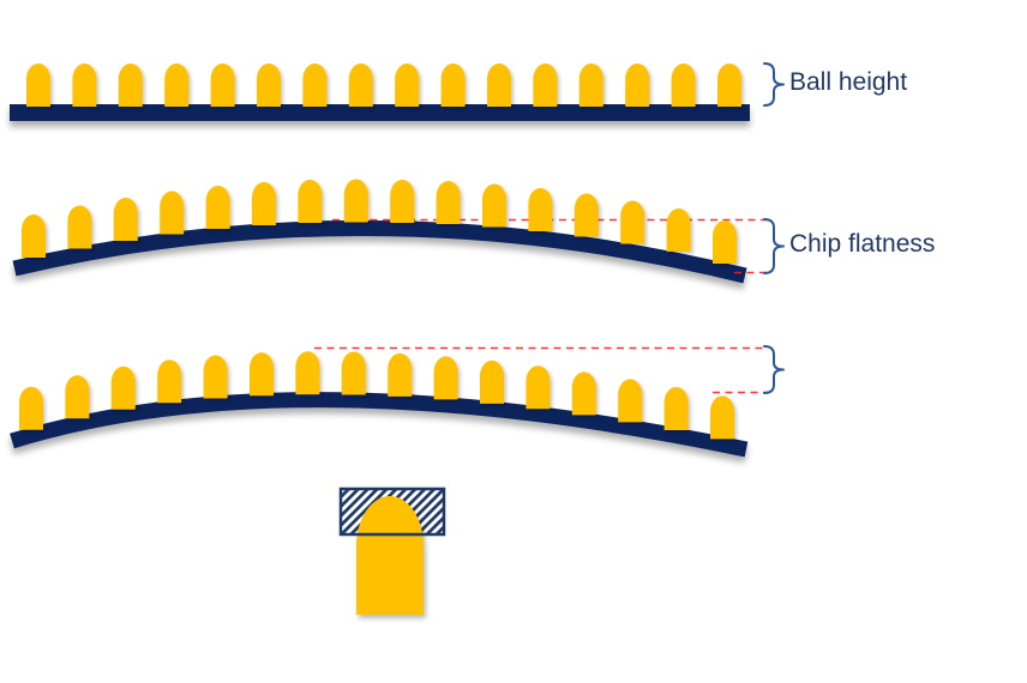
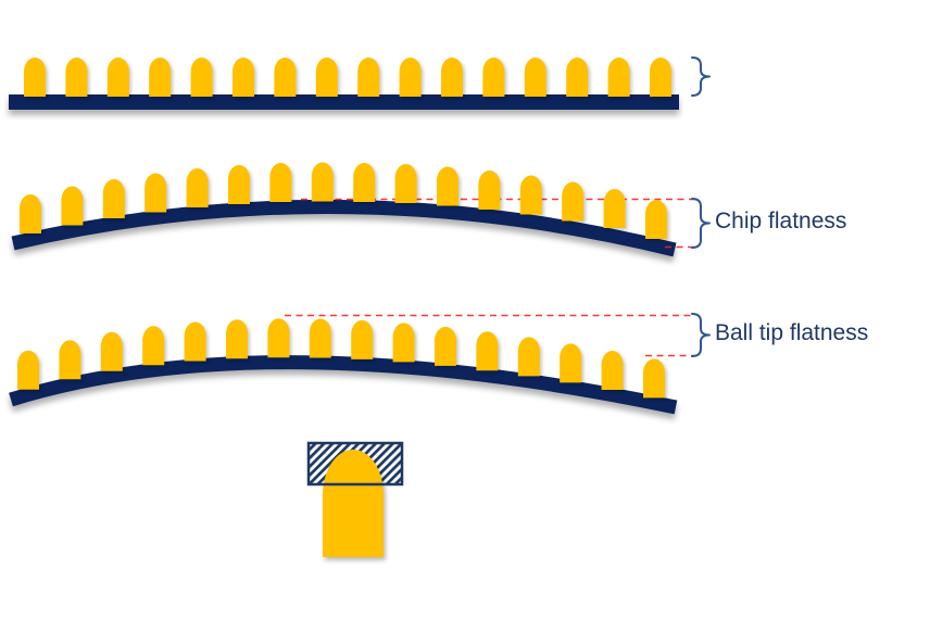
- Ball height
  Chip flatness
+ Ball tip flatness
